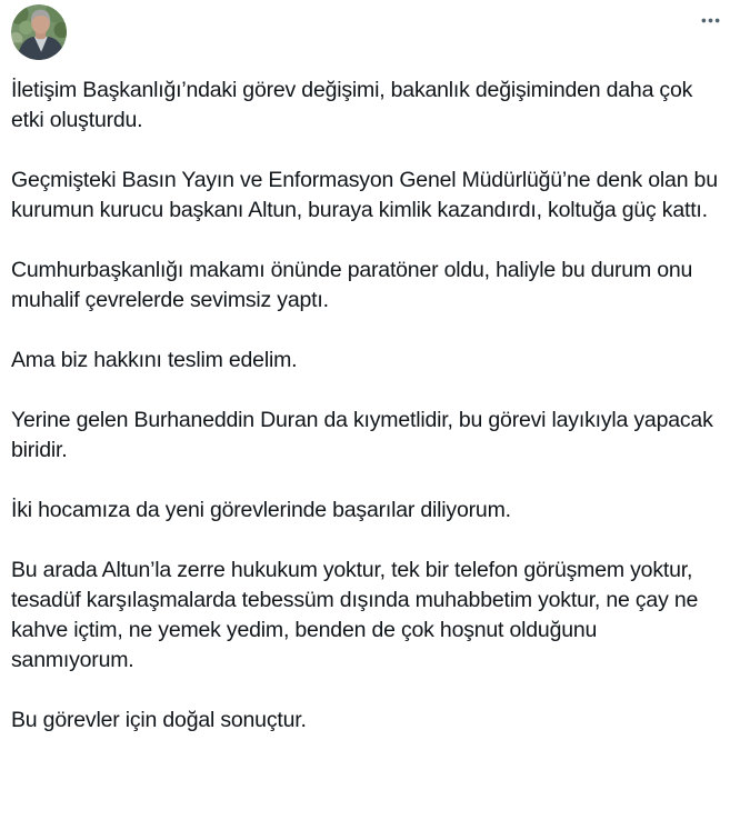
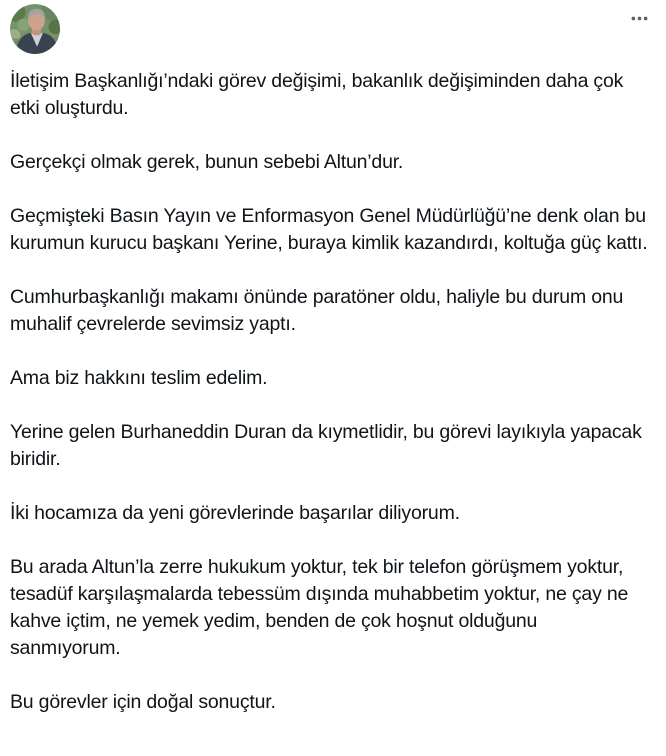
  İletişim Başkanlığı’ndaki görev değişimi, bakanlık değişiminden daha çok etki oluşturdu.
+ Gerçekçi olmak gerek, bunun sebebi Altun’dur.
- Geçmişteki Basın Yayın ve Enformasyon Genel Müdürlüğü’ne denk olan bu kurumun kurucu başkanı Altun, buraya kimlik kazandırdı, koltuğa güç kattı.
+ Geçmişteki Basın Yayın ve Enformasyon Genel Müdürlüğü’ne denk olan bu kurumun kurucu başkanı Yerine, buraya kimlik kazandırdı, koltuğa güç kattı.
  Cumhurbaşkanlığı makamı önünde paratöner oldu, haliyle bu durum onu muhalif çevrelerde sevimsiz yaptı.
  Ama biz hakkını teslim edelim.
  Yerine gelen Burhaneddin Duran da kıymetlidir, bu görevi layıkıyla yapacak biridir.
  İki hocamıza da yeni görevlerinde başarılar diliyorum.
  Bu arada Altun’la zerre hukukum yoktur, tek bir telefon görüşmem yoktur, tesadüf karşılaşmalarda tebessüm dışında muhabbetim yoktur, ne çay ne kahve içtim, ne yemek yedim, benden de çok hoşnut olduğunu sanmıyorum.
  Bu görevler için doğal sonuçtur.
